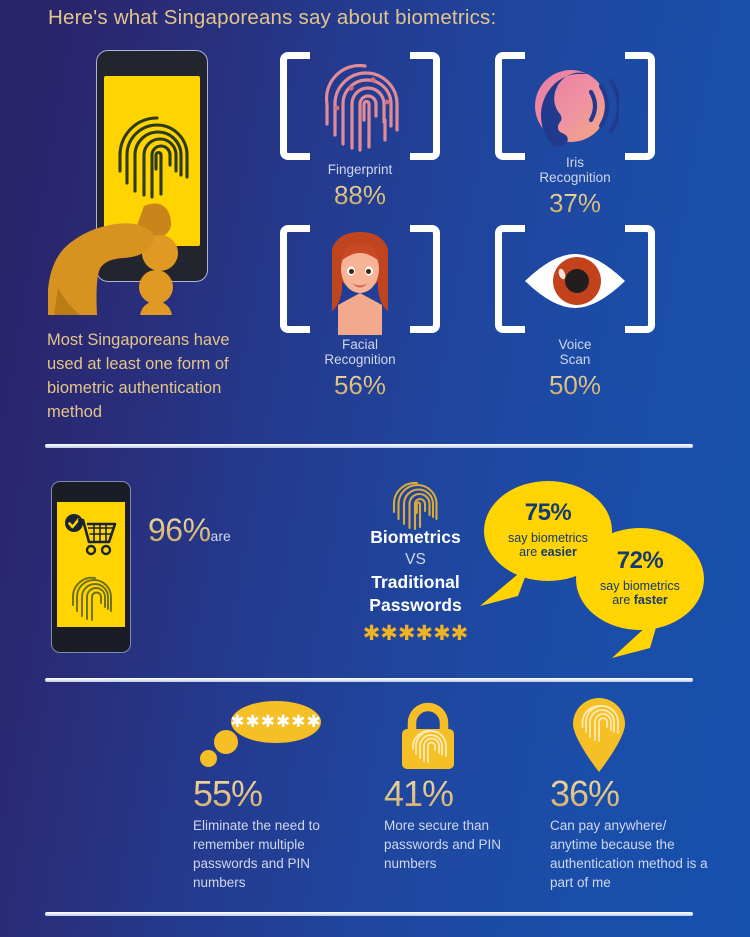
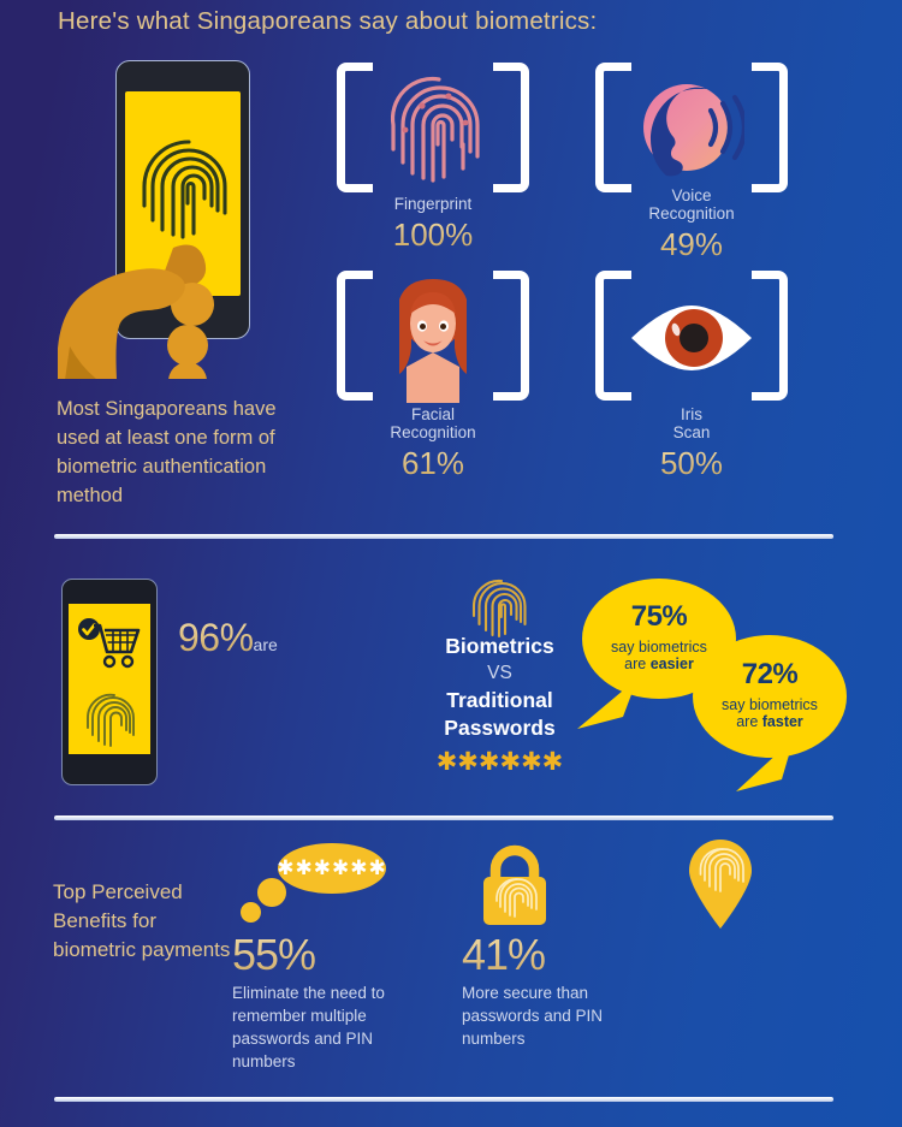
  Here's what Singaporeans say about biometrics:
  Most Singaporeans have used at least one form of biometric authentication method
  Fingerprint
- 88%
+ 100%
- Iris
+ Voice
  Recognition
- 37%
+ 49%
  Facial
  Recognition
- 56%
+ 61%
- Voice
+ Iris
  Scan
  50%
  96%are
  Biometrics
  VS
  Traditional
  Passwords
  ✱✱✱✱✱✱
  75%
  say biometrics
  are easier
  72%
  say biometrics
  are faster
+ Top Perceived Benefits for biometric payments
  55%
  Eliminate the need to remember multiple passwords and PIN numbers
  ✱✱✱✱✱✱
  41%
  More secure than passwords and PIN numbers
- 36%
- Can pay anywhere/ anytime because the authentication method is a part of me
